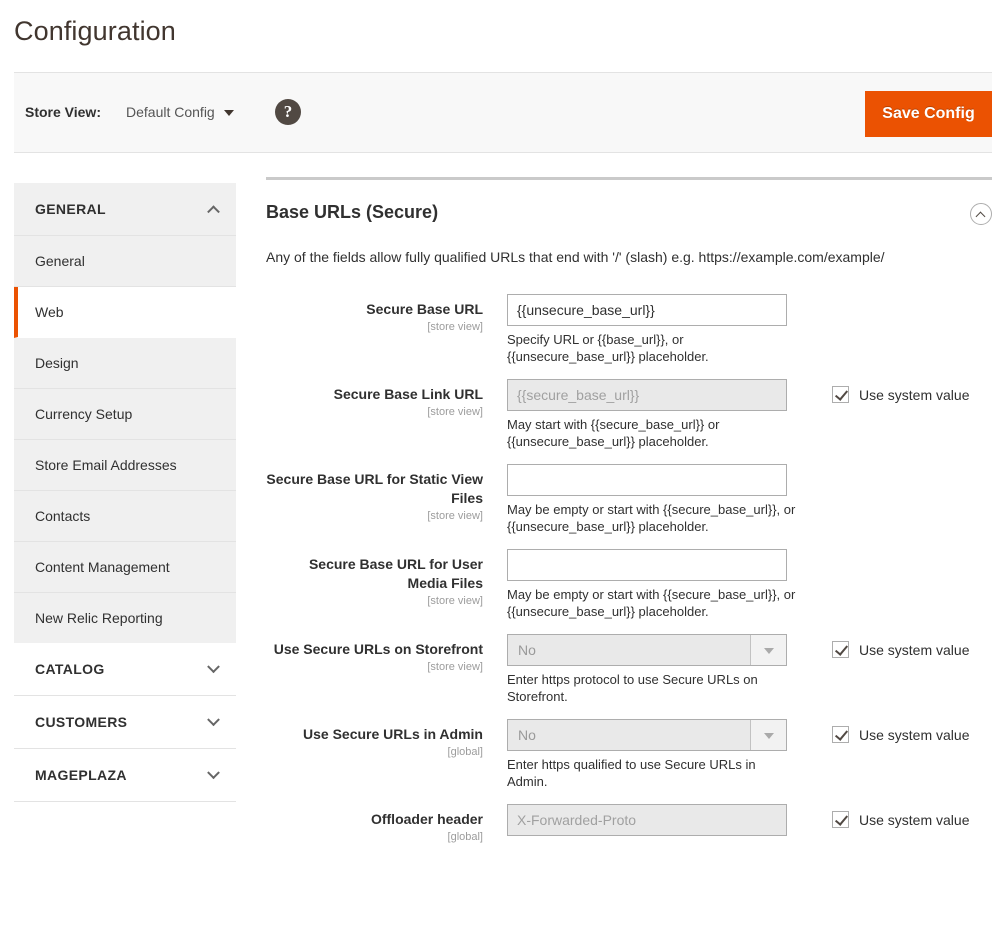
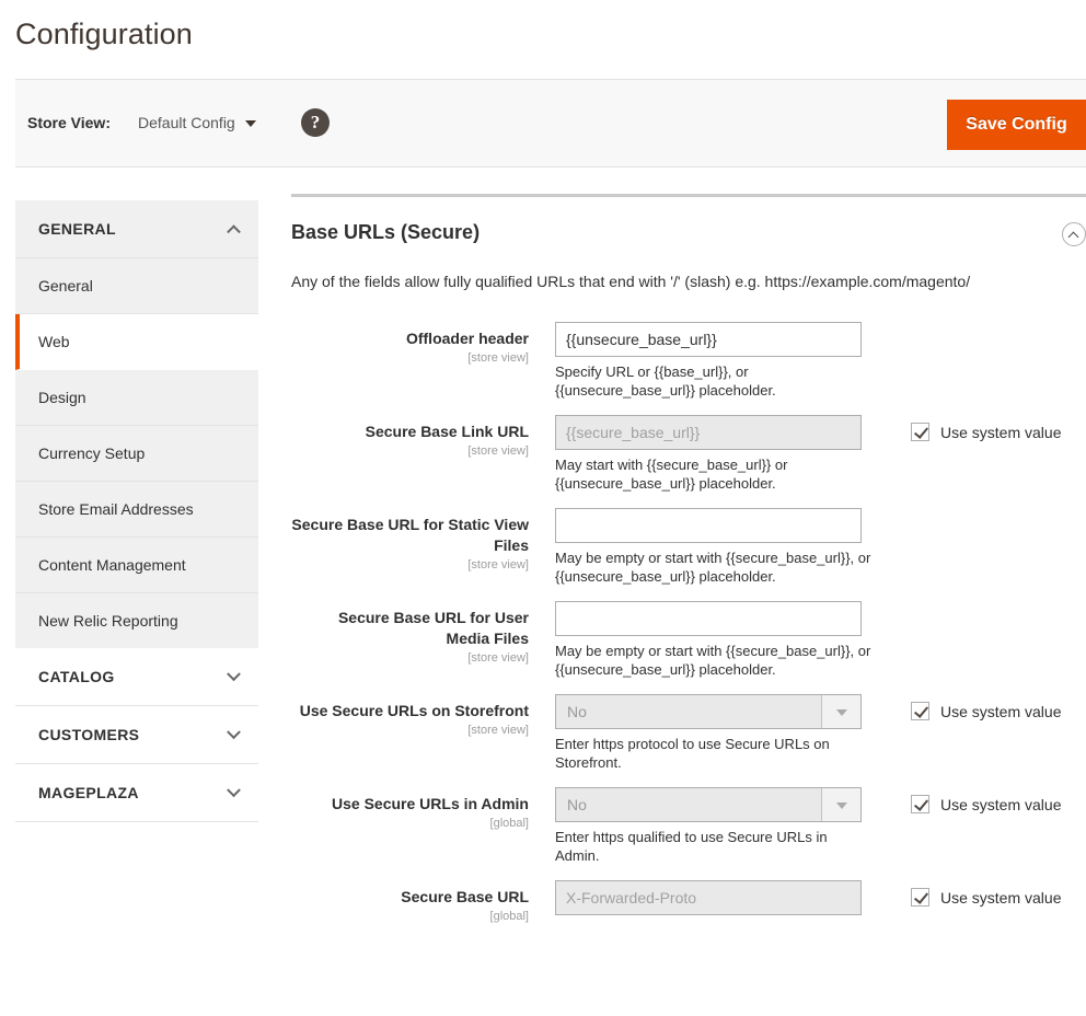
  Configuration
  Store View:
  Default Config
  ?
  Save Config
  GENERAL
  General
  Web
  Design
  Currency Setup
  Store Email Addresses
- Contacts
  Content Management
  New Relic Reporting
  CATALOG
  CUSTOMERS
  MAGEPLAZA
  Base URLs (Secure)
- Any of the fields allow fully qualified URLs that end with '/' (slash) e.g. https://example.com/example/
+ Any of the fields allow fully qualified URLs that end with '/' (slash) e.g. https://example.com/magento/
- Secure Base URL
+ Offloader header
  [store view]
  {{unsecure_base_url}}
  Specify URL or {{base_url}}, or {{unsecure_base_url}} placeholder.
  Secure Base Link URL
  [store view]
  {{secure_base_url}}
  May start with {{secure_base_url}} or {{unsecure_base_url}} placeholder.
  Use system value
  Secure Base URL for Static View Files
  [store view]
  May be empty or start with {{secure_base_url}}, or {{unsecure_base_url}} placeholder.
  Secure Base URL for User Media Files
  [store view]
  May be empty or start with {{secure_base_url}}, or {{unsecure_base_url}} placeholder.
  Use Secure URLs on Storefront
  [store view]
  No
  Enter https protocol to use Secure URLs on Storefront.
  Use system value
  Use Secure URLs in Admin
  [global]
  No
  Enter https qualified to use Secure URLs in Admin.
  Use system value
- Offloader header
+ Secure Base URL
  [global]
  X-Forwarded-Proto
  Use system value
